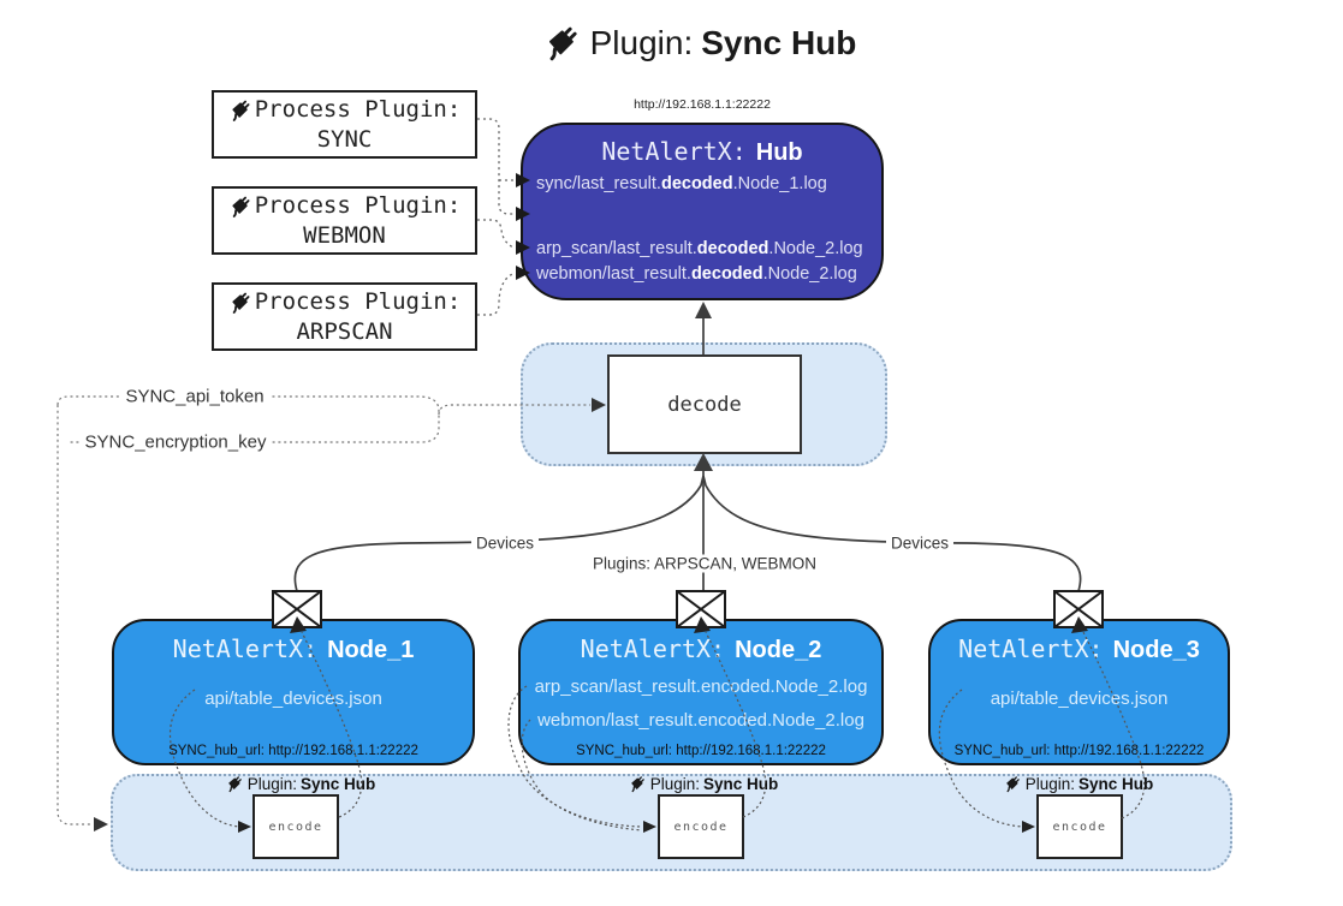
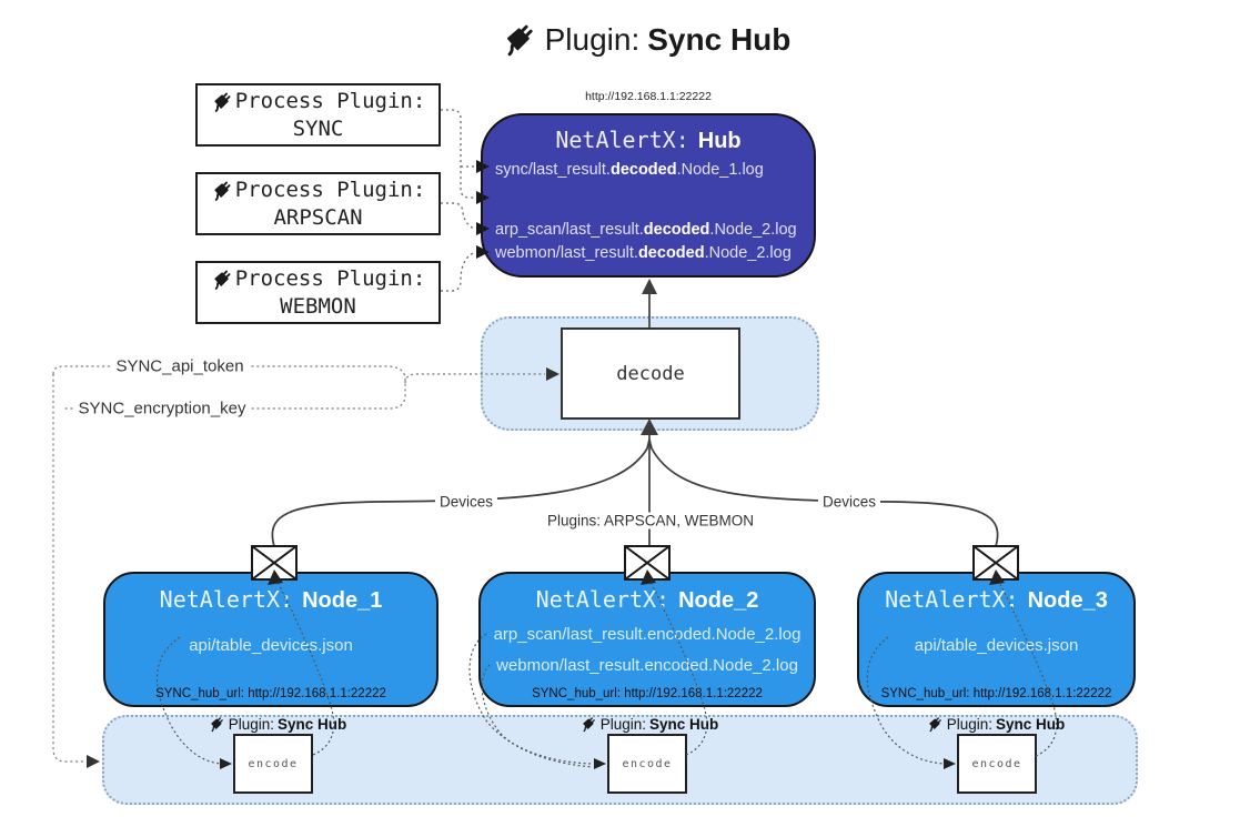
  Plugin:
  Sync Hub
  Process Plugin:
  SYNC
  Process Plugin:
- WEBMON
+ ARPSCAN
  Process Plugin:
- ARPSCAN
+ WEBMON
  http://192.168.1.1:22222
  NetAlertX: Hub
  sync/last_result.decoded.Node_1.log
  arp_scan/last_result.decoded.Node_2.log
  webmon/last_result.decoded.Node_2.log
  decode
  SYNC_api_token
  SYNC_encryption_key
  Devices
  Plugins: ARPSCAN, WEBMON
  Devices
  NetAlertX: Node_1
  api/table_devices.json
  SYNC_hub_url: http://192.168.1.1:22222
  NetAlertX: Node_2
  arp_scan/last_result.encoded.Node_2.log
  webmon/last_result.encoded.Node_2.log
  SYNC_hub_url: http://192.168.1.1:22222
  NetAlertX: Node_3
  api/table_devices.json
  SYNC_hub_url: http://192.168.1.1:22222
  Plugin:
  Sync Hub
  Plugin:
  Sync Hub
  Plugin:
  Sync Hub
  encode
  encode
  encode
